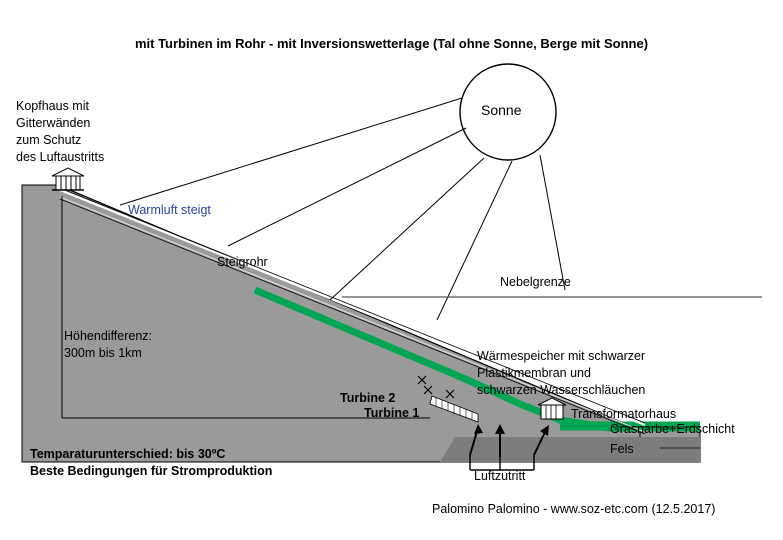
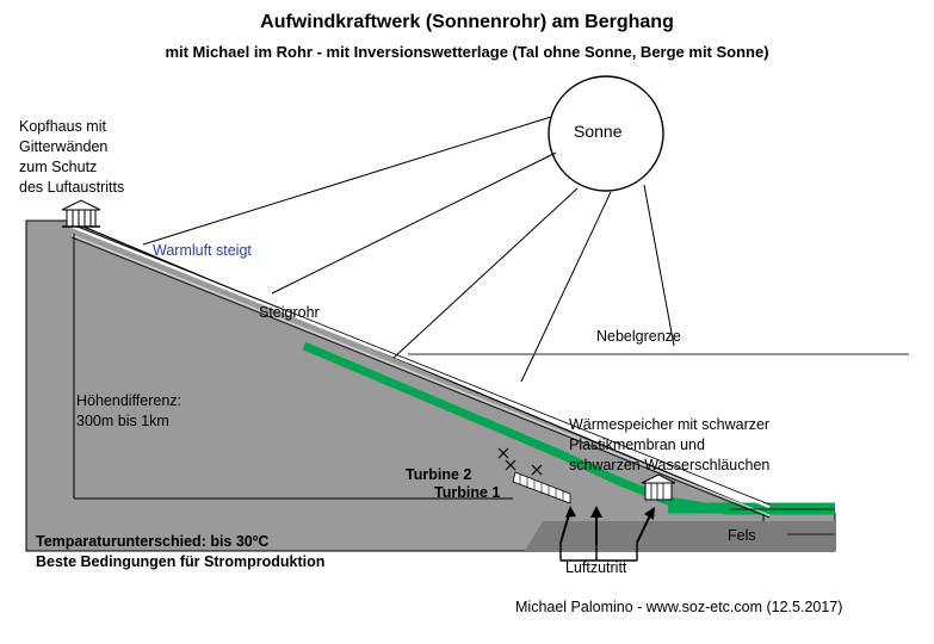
+ Aufwindkraftwerk (Sonnenrohr) am Berghang
- mit Turbinen im Rohr - mit Inversionswetterlage (Tal ohne Sonne, Berge mit Sonne)
+ mit Michael im Rohr - mit Inversionswetterlage (Tal ohne Sonne, Berge mit Sonne)
  Kopfhaus mit
  Gitterwänden
  zum Schutz
  des Luftaustritts
  Warmluft steigt
  Steigrohr
  Sonne
  Nebelgrenze
  Höhendifferenz:
  300m bis 1km
  Wärmespeicher mit schwarzer
  Plastikmembran und
  schwarzen Wasserschläuchen
  Turbine 2
  Turbine 1
- Transformatorhaus
- Grasnarbe+Erdschicht
  Fels
  Luftzutritt
  Temparaturunterschied: bis 30ºC
  Beste Bedingungen für Stromproduktion
- Palomino Palomino - www.soz-etc.com (12.5.2017)
+ Michael Palomino - www.soz-etc.com (12.5.2017)
